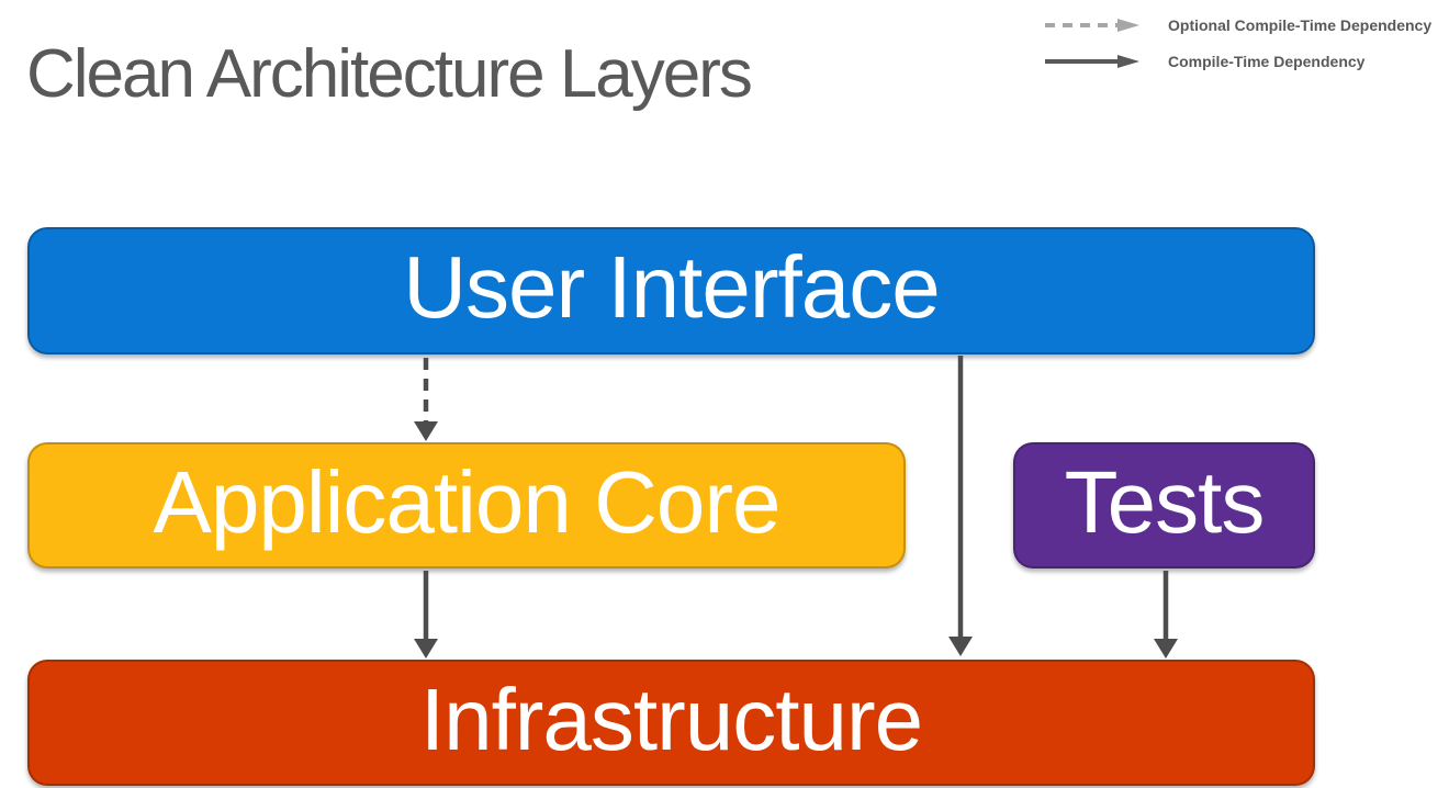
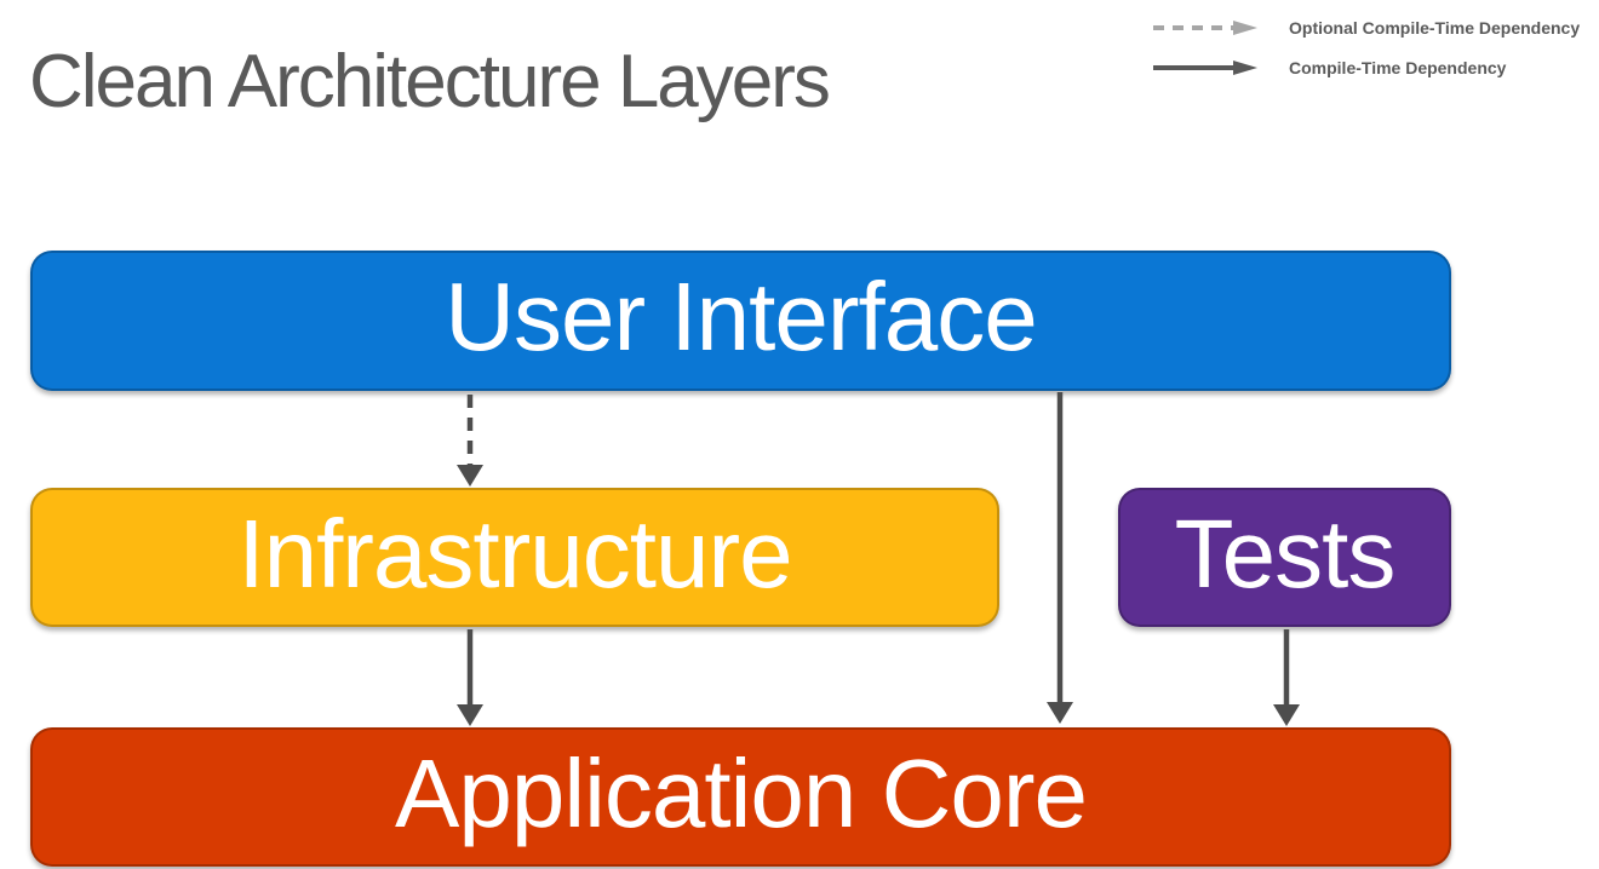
  Clean Architecture Layers
  Optional Compile-Time Dependency
  Compile-Time Dependency
  User Interface
- Application Core
+ Infrastructure
  Tests
- Infrastructure
+ Application Core
